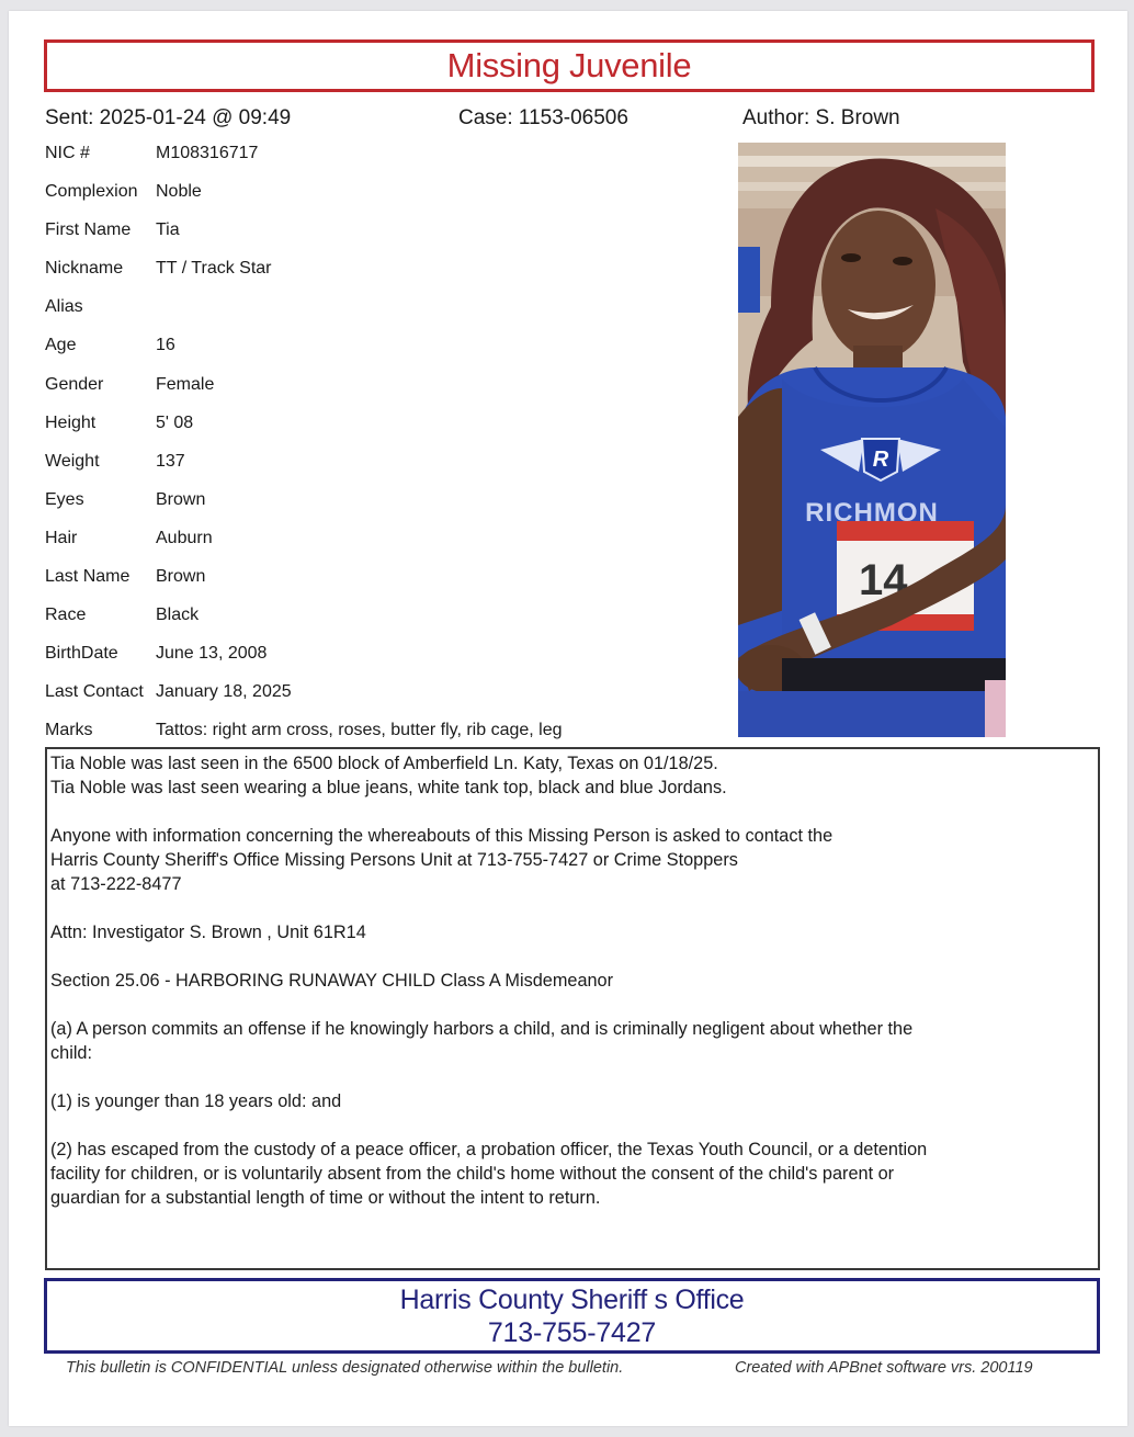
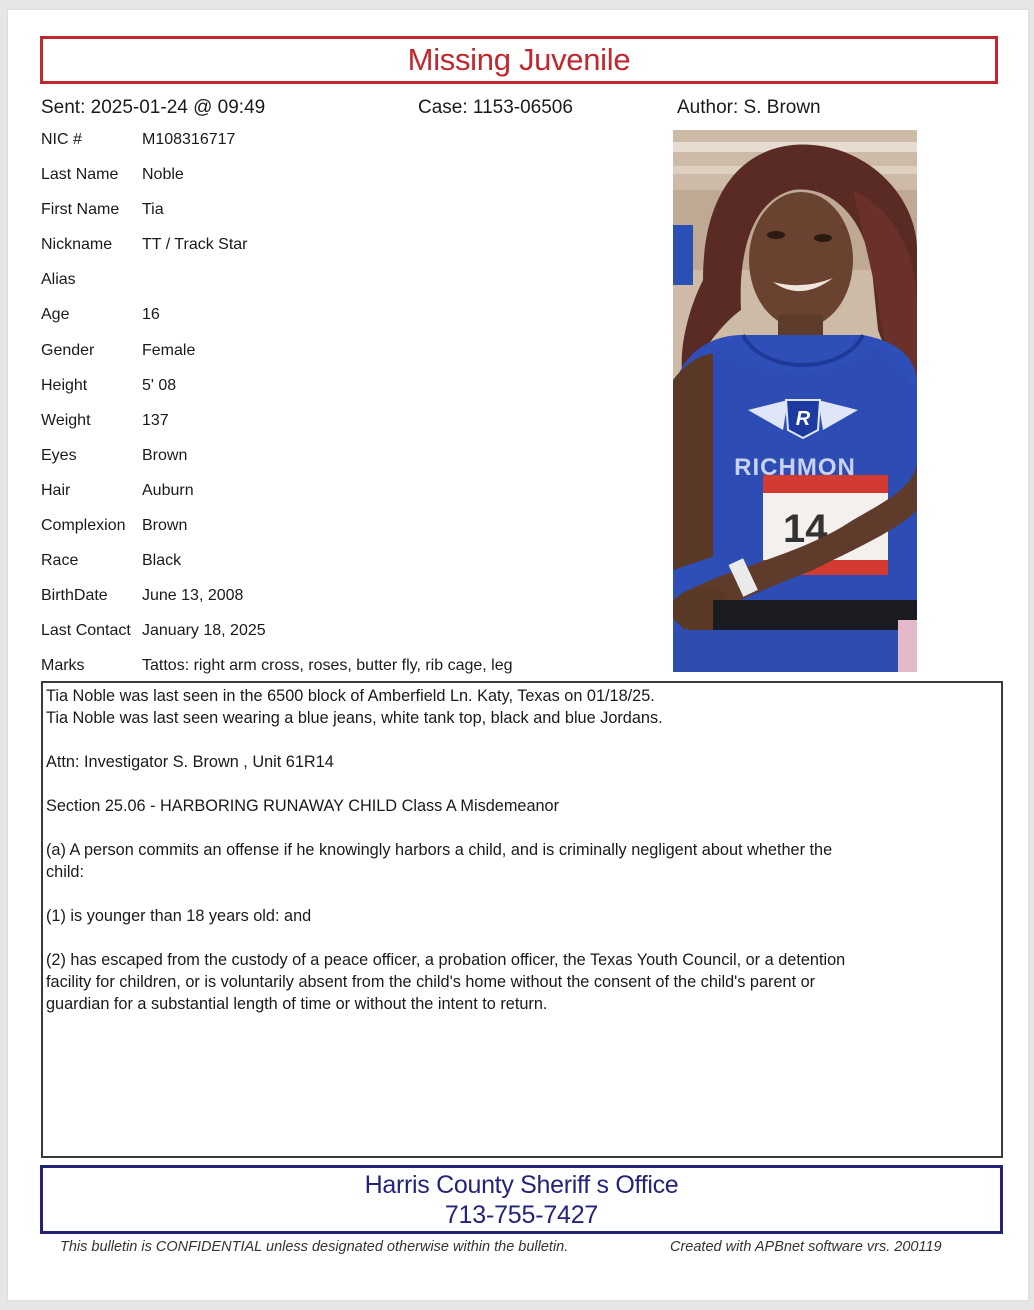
  Missing Juvenile
  Sent: 2025-01-24 @ 09:49
  Case: 1153-06506
  Author: S. Brown
  NIC #
  M108316717
- Complexion
+ Last Name
  Noble
  First Name
  Tia
  Nickname
  TT / Track Star
  Alias
  Age
  16
  Gender
  Female
  Height
  5' 08
  Weight
  137
  Eyes
  Brown
  Hair
  Auburn
- Last Name
+ Complexion
  Brown
  Race
  Black
  BirthDate
  June 13, 2008
  Last Contact
  January 18, 2025
  Marks
  Tattos: right arm cross, roses, butter fly, rib cage, leg
  R
  RICHMON
  14
  Tia Noble was last seen in the 6500 block of Amberfield Ln. Katy, Texas on 01/18/25.
  Tia Noble was last seen wearing a blue jeans, white tank top, black and blue Jordans.
- Anyone with information concerning the whereabouts of this Missing Person is asked to contact the
- Harris County Sheriff's Office Missing Persons Unit at 713-755-7427 or Crime Stoppers
- at 713-222-8477
  Attn: Investigator S. Brown , Unit 61R14
  Section 25.06 - HARBORING RUNAWAY CHILD Class A Misdemeanor
  (a) A person commits an offense if he knowingly harbors a child, and is criminally negligent about whether the
  child:
  (1) is younger than 18 years old: and
  (2) has escaped from the custody of a peace officer, a probation officer, the Texas Youth Council, or a detention
  facility for children, or is voluntarily absent from the child's home without the consent of the child's parent or
  guardian for a substantial length of time or without the intent to return.
  Harris County Sheriff s Office
  713-755-7427
  This bulletin is CONFIDENTIAL unless designated otherwise within the bulletin.
  Created with APBnet software vrs. 200119
